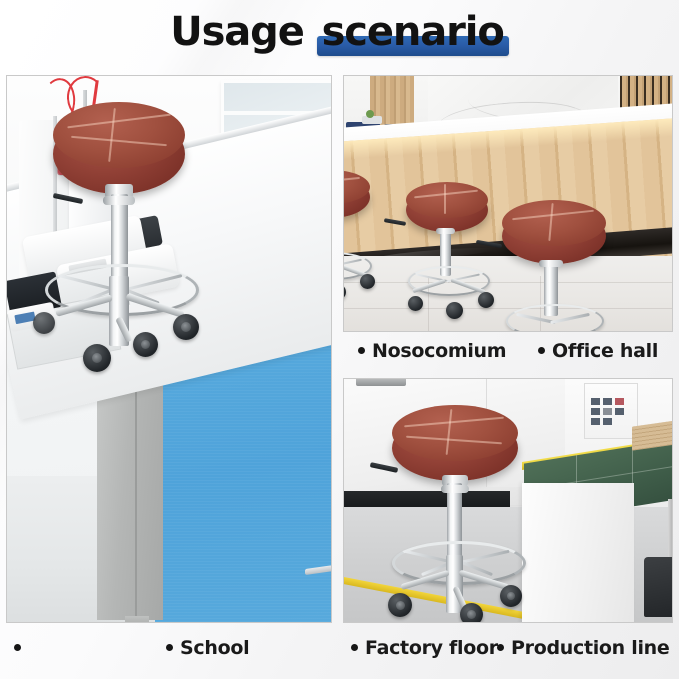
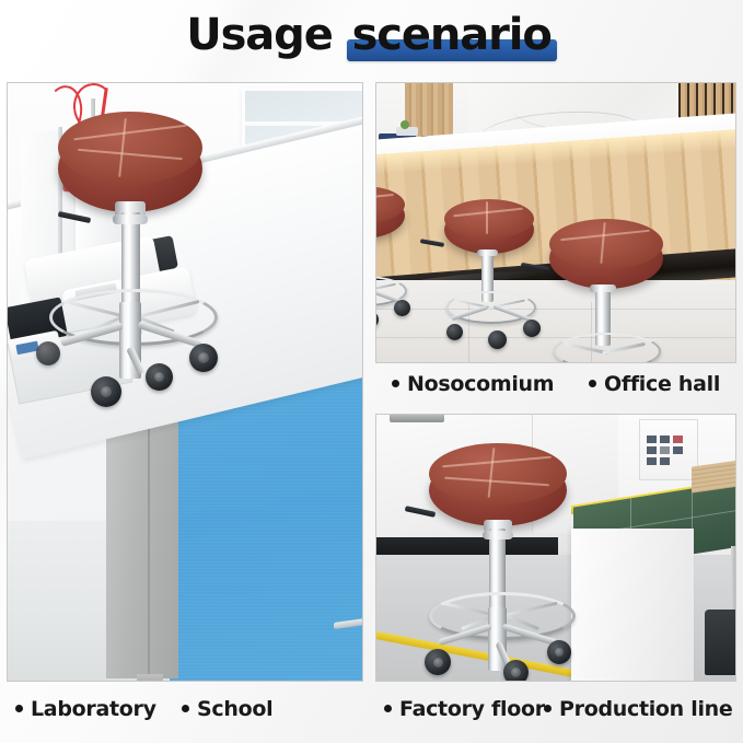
  Usage scenario
  Nosocomium
  Office hall
+ Laboratory
  School
  Factory floor
  Production line
